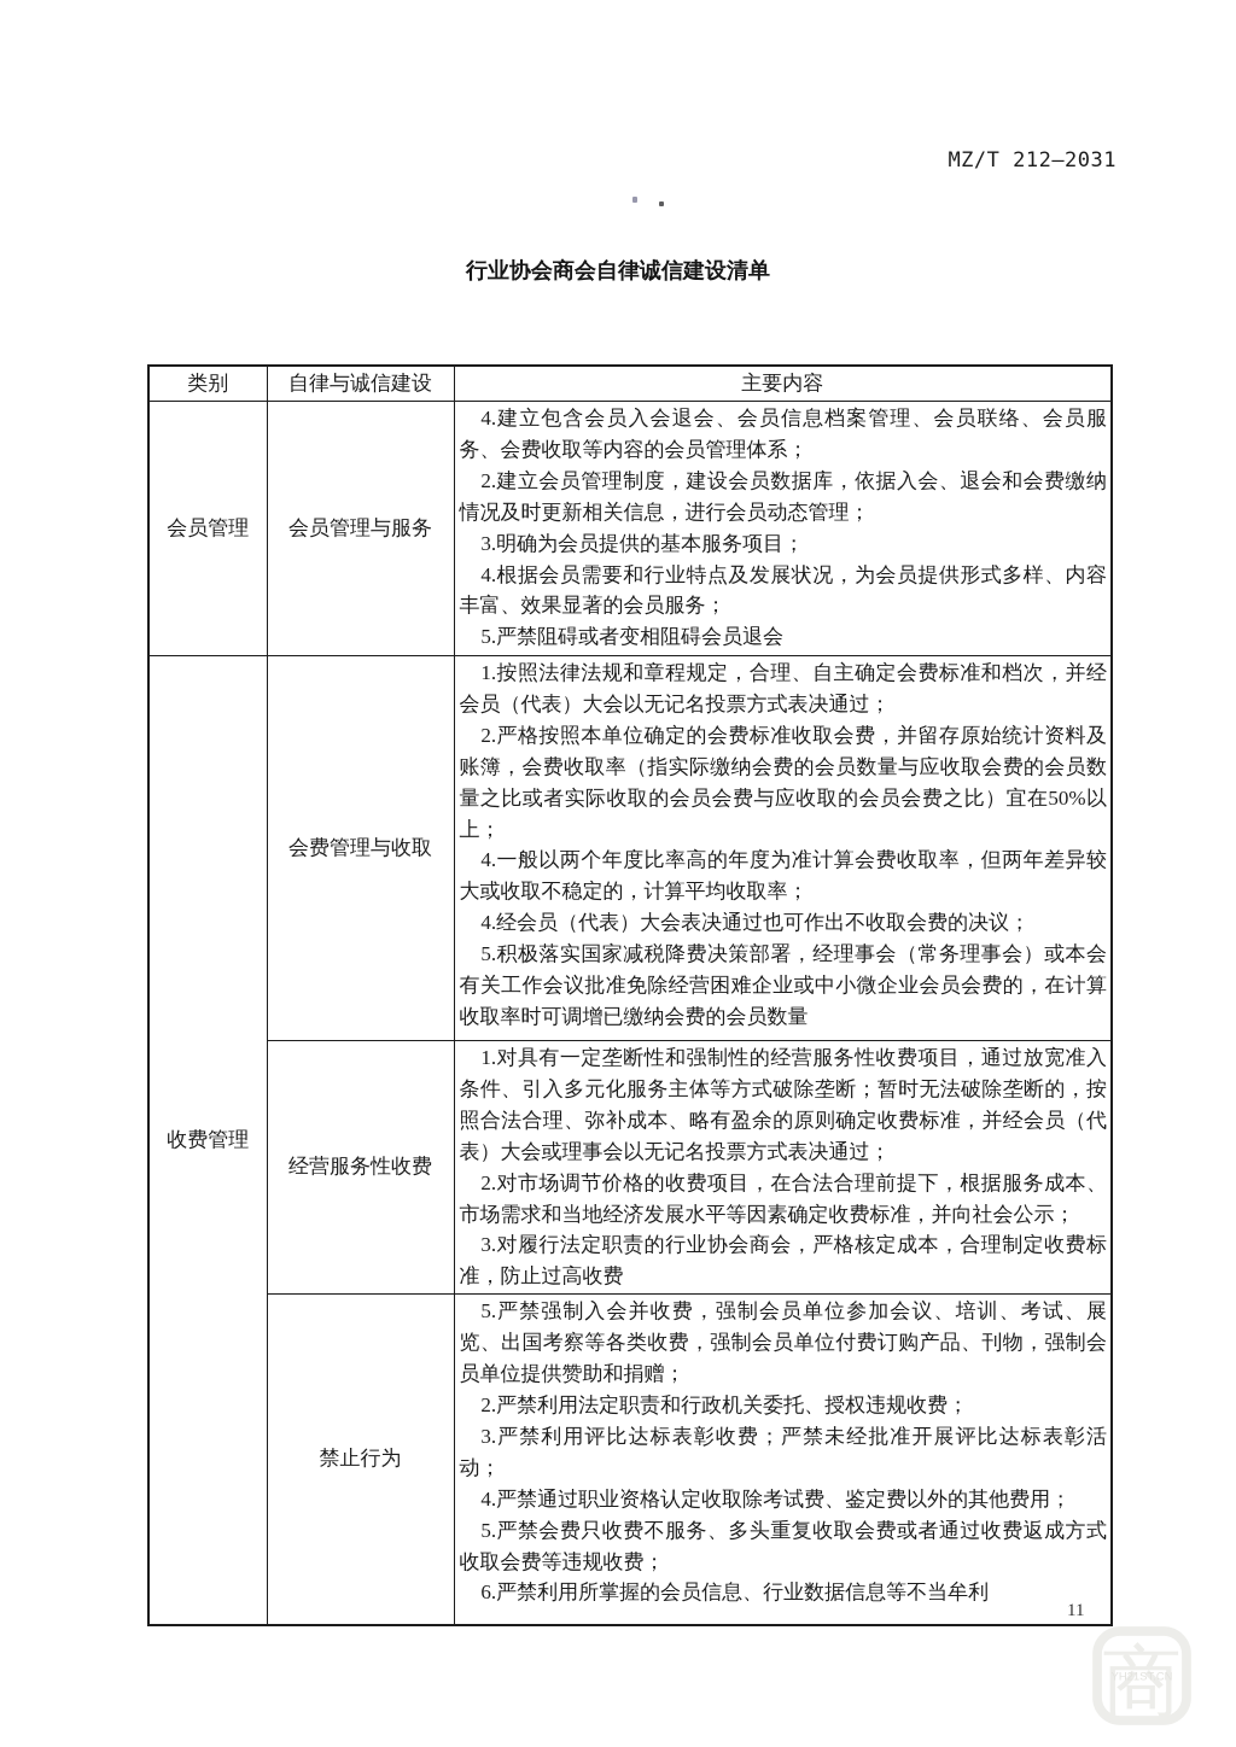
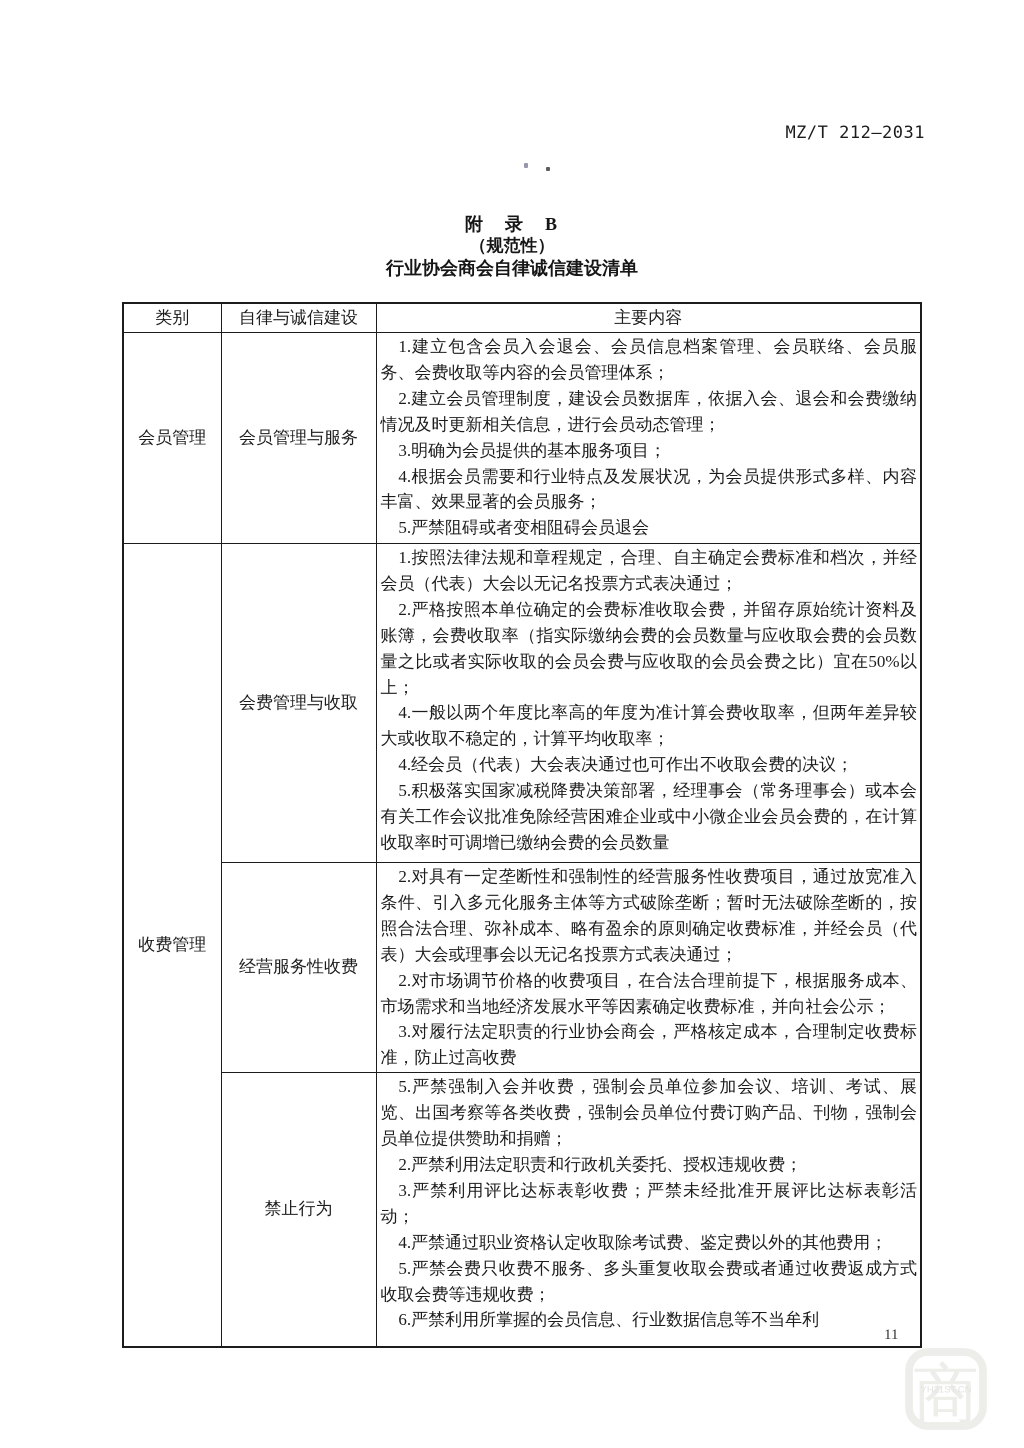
  MZ/T 212—2031
+ 附 录 B
+ （规范性）
  行业协会商会自律诚信建设清单
  类别	自律与诚信建设	主要内容
- 会员管理	会员管理与服务	4.建立包含会员入会退会、会员信息档案管理、会员联络、会员服务、会费收取等内容的会员管理体系；2.建立会员管理制度，建设会员数据库，依据入会、退会和会费缴纳情况及时更新相关信息，进行会员动态管理；3.明确为会员提供的基本服务项目；4.根据会员需要和行业特点及发展状况，为会员提供形式多样、内容丰富、效果显著的会员服务；5.严禁阻碍或者变相阻碍会员退会
+ 会员管理	会员管理与服务	1.建立包含会员入会退会、会员信息档案管理、会员联络、会员服务、会费收取等内容的会员管理体系；2.建立会员管理制度，建设会员数据库，依据入会、退会和会费缴纳情况及时更新相关信息，进行会员动态管理；3.明确为会员提供的基本服务项目；4.根据会员需要和行业特点及发展状况，为会员提供形式多样、内容丰富、效果显著的会员服务；5.严禁阻碍或者变相阻碍会员退会
  收费管理	会费管理与收取	1.按照法律法规和章程规定，合理、自主确定会费标准和档次，并经会员（代表）大会以无记名投票方式表决通过；2.严格按照本单位确定的会费标准收取会费，并留存原始统计资料及账簿，会费收取率（指实际缴纳会费的会员数量与应收取会费的会员数量之比或者实际收取的会员会费与应收取的会员会费之比）宜在50%以上；4.一般以两个年度比率高的年度为准计算会费收取率，但两年差异较大或收取不稳定的，计算平均收取率；4.经会员（代表）大会表决通过也可作出不收取会费的决议；5.积极落实国家减税降费决策部署，经理事会（常务理事会）或本会有关工作会议批准免除经营困难企业或中小微企业会员会费的，在计算收取率时可调增已缴纳会费的会员数量
- 经营服务性收费	1.对具有一定垄断性和强制性的经营服务性收费项目，通过放宽准入条件、引入多元化服务主体等方式破除垄断；暂时无法破除垄断的，按照合法合理、弥补成本、略有盈余的原则确定收费标准，并经会员（代表）大会或理事会以无记名投票方式表决通过；2.对市场调节价格的收费项目，在合法合理前提下，根据服务成本、市场需求和当地经济发展水平等因素确定收费标准，并向社会公示；3.对履行法定职责的行业协会商会，严格核定成本，合理制定收费标准，防止过高收费
+ 经营服务性收费	2.对具有一定垄断性和强制性的经营服务性收费项目，通过放宽准入条件、引入多元化服务主体等方式破除垄断；暂时无法破除垄断的，按照合法合理、弥补成本、略有盈余的原则确定收费标准，并经会员（代表）大会或理事会以无记名投票方式表决通过；2.对市场调节价格的收费项目，在合法合理前提下，根据服务成本、市场需求和当地经济发展水平等因素确定收费标准，并向社会公示；3.对履行法定职责的行业协会商会，严格核定成本，合理制定收费标准，防止过高收费
  禁止行为	5.严禁强制入会并收费，强制会员单位参加会议、培训、考试、展览、出国考察等各类收费，强制会员单位付费订购产品、刊物，强制会员单位提供赞助和捐赠；2.严禁利用法定职责和行政机关委托、授权违规收费；3.严禁利用评比达标表彰收费；严禁未经批准开展评比达标表彰活动；4.严禁通过职业资格认定收取除考试费、鉴定费以外的其他费用；5.严禁会费只收费不服务、多头重复收取会费或者通过收费返成方式收取会费等违规收费；6.严禁利用所掌握的会员信息、行业数据信息等不当牟利
  11
  商
  YH21ST.CN
